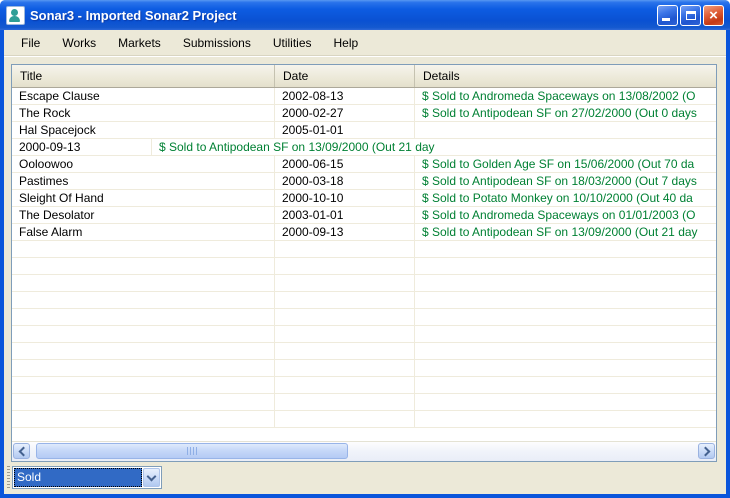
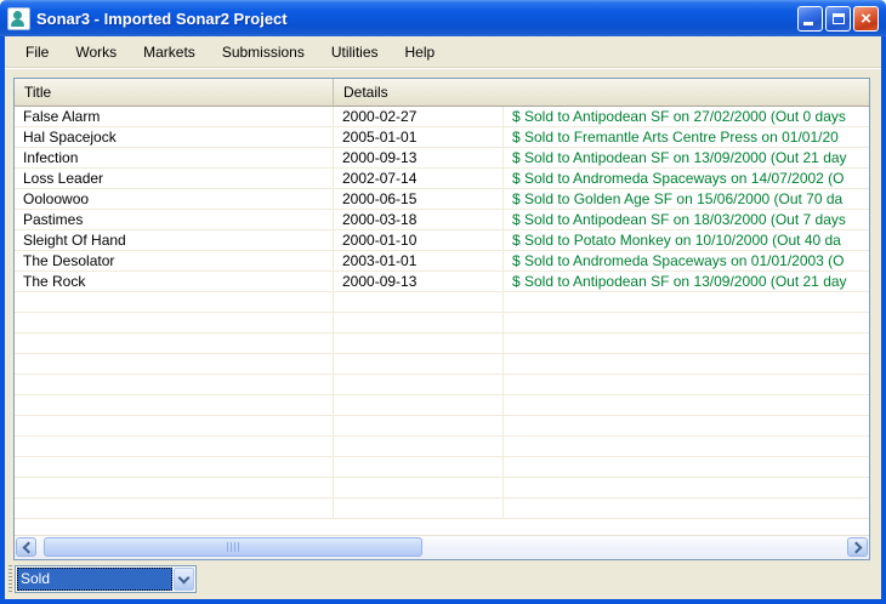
  Sonar3 - Imported Sonar2 Project
  ×
  File
  Works
  Markets
  Submissions
  Utilities
  Help
  Title
- Date
  Details
- Escape Clause
- 2002-08-13
- $ Sold to Andromeda Spaceways on 13/08/2002 (O
- The Rock
+ False Alarm
  2000-02-27
  $ Sold to Antipodean SF on 27/02/2000 (Out 0 days
  Hal Spacejock
  2005-01-01
+ $ Sold to Fremantle Arts Centre Press on 01/01/20
+ Infection
  2000-09-13
  $ Sold to Antipodean SF on 13/09/2000 (Out 21 day
+ Loss Leader
+ 2002-07-14
+ $ Sold to Andromeda Spaceways on 14/07/2002 (O
  Ooloowoo
  2000-06-15
  $ Sold to Golden Age SF on 15/06/2000 (Out 70 da
  Pastimes
  2000-03-18
  $ Sold to Antipodean SF on 18/03/2000 (Out 7 days
  Sleight Of Hand
- 2000-10-10
+ 2000-01-10
  $ Sold to Potato Monkey on 10/10/2000 (Out 40 da
  The Desolator
  2003-01-01
  $ Sold to Andromeda Spaceways on 01/01/2003 (O
- False Alarm
+ The Rock
  2000-09-13
  $ Sold to Antipodean SF on 13/09/2000 (Out 21 day
  Sold
